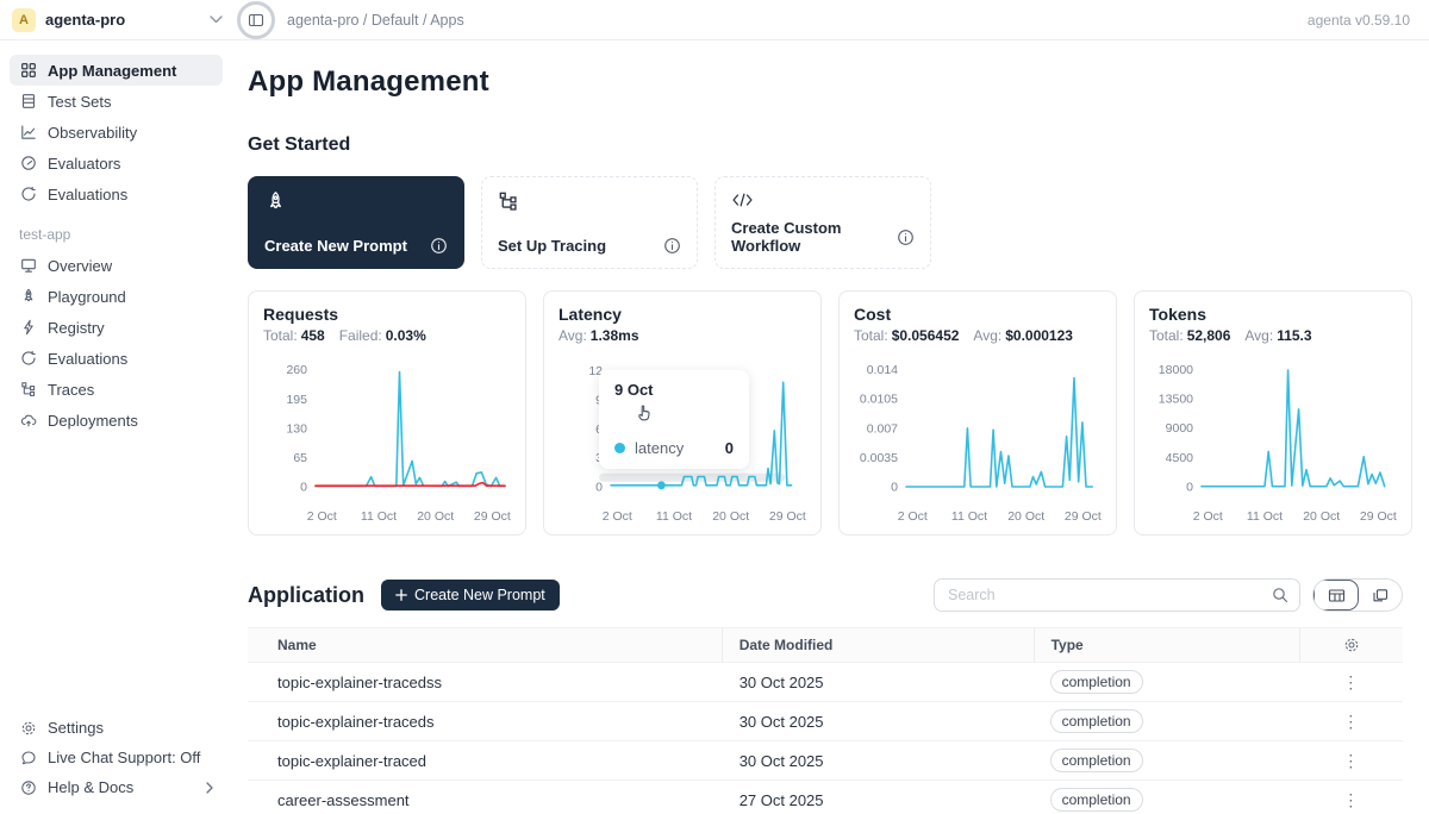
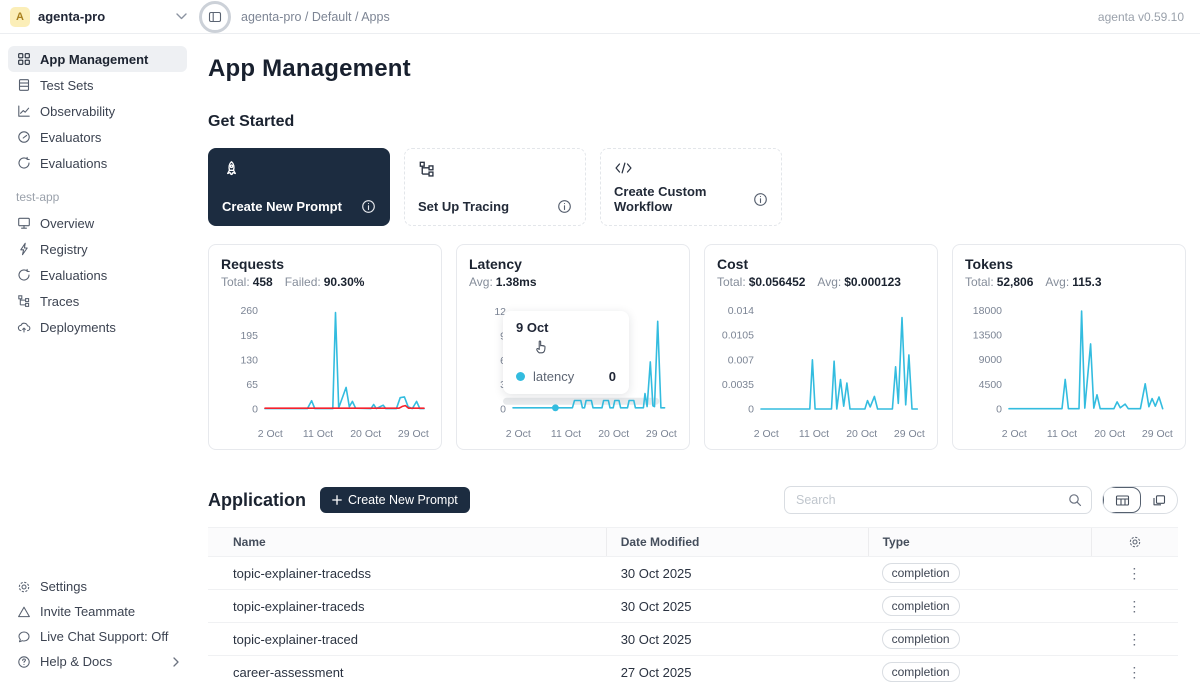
  A
  agenta-pro
  agenta-pro / Default / Apps
  agenta v0.59.10
  App Management
  Test Sets
  Observability
  Evaluators
  Evaluations
  test-app
  Overview
- Playground
  Registry
  Evaluations
  Traces
  Deployments
  Settings
+ Invite Teammate
  Live Chat Support: Off
  Help & Docs
  App Management
  Get Started
  Create New Prompt
  Set Up Tracing
  Create Custom Workflow
  Requests
  Total: 458
- Failed: 0.03%
+ Failed: 90.30%
  0
  65
  130
  195
  260
  2 Oct
  11 Oct
  20 Oct
  29 Oct
  Latency
  Avg: 1.38ms
  0
  12
  2 Oct
  11 Oct
  20 Oct
  29 Oct
  9 Oct
  latency
  0
  Cost
  Total: $0.056452
  Avg: $0.000123
  0
  0.0035
  0.007
  0.0105
  0.014
  2 Oct
  11 Oct
  20 Oct
  29 Oct
  Tokens
  Total: 52,806
  Avg: 115.3
  0
  4500
  9000
  13500
  18000
  2 Oct
  11 Oct
  20 Oct
  29 Oct
  Application
  Create New Prompt
  Search
  Name
  Date Modified
  Type
  topic-explainer-tracedss
  30 Oct 2025
  completion
  ⋮
  topic-explainer-traceds
  30 Oct 2025
  completion
  ⋮
  topic-explainer-traced
  30 Oct 2025
  completion
  ⋮
  career-assessment
  27 Oct 2025
  completion
  ⋮
